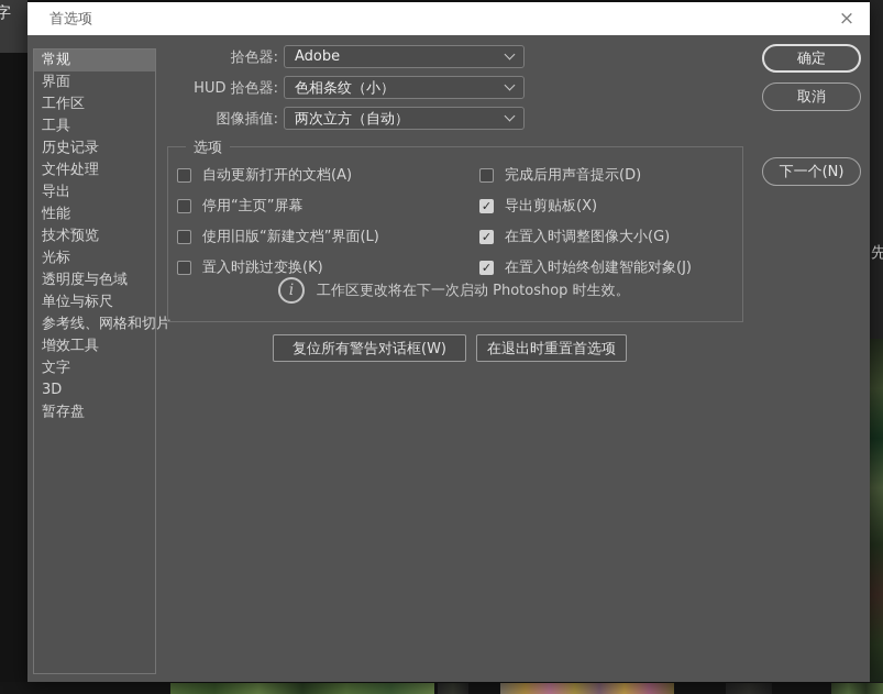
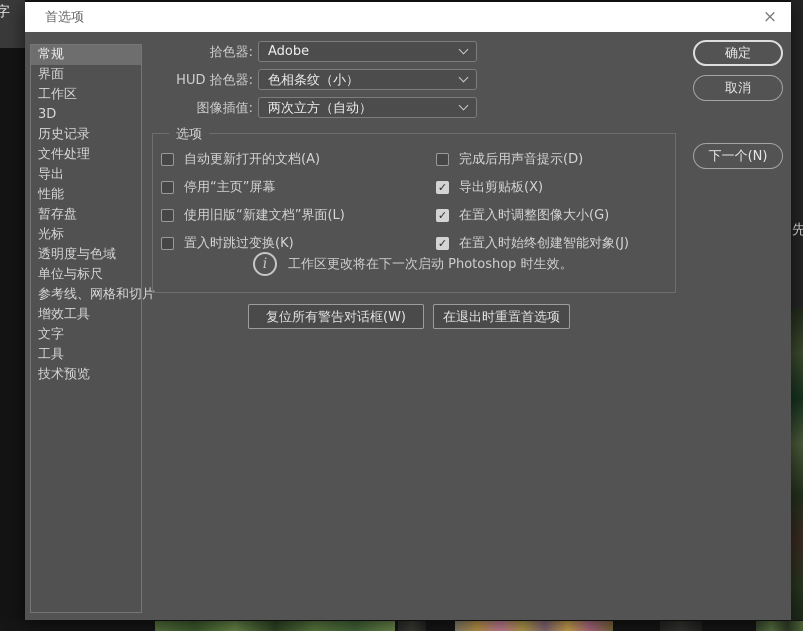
  字
  先
  首选项
  ×
  常规
  界面
  工作区
- 工具
+ 3D
  历史记录
  文件处理
  导出
  性能
- 技术预览
+ 暂存盘
  光标
  透明度与色域
  单位与标尺
  参考线、网格和切片
  增效工具
  文字
- 3D
+ 工具
- 暂存盘
+ 技术预览
  拾色器:
  Adobe
  HUD 拾色器:
  色相条纹（小）
  图像插值:
  两次立方（自动）
  选项
  自动更新打开的文档(A)
  停用“主页”屏幕
  使用旧版“新建文档”界面(L)
  置入时跳过变换(K)
  完成后用声音提示(D)
  ✓
  导出剪贴板(X)
  ✓
  在置入时调整图像大小(G)
  ✓
  在置入时始终创建智能对象(J)
  i
  工作区更改将在下一次启动 Photoshop 时生效。
  复位所有警告对话框(W)
  在退出时重置首选项
  确定
  取消
  下一个(N)
